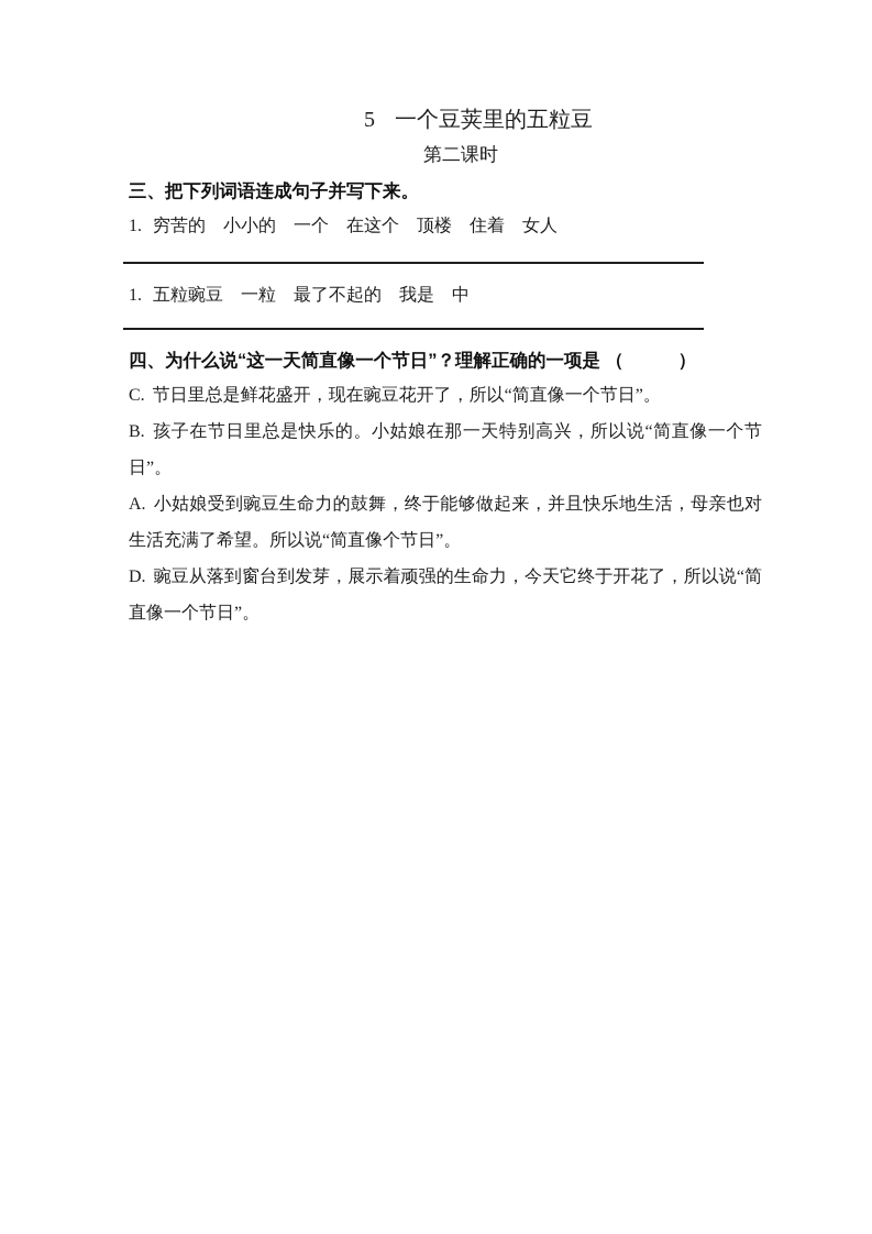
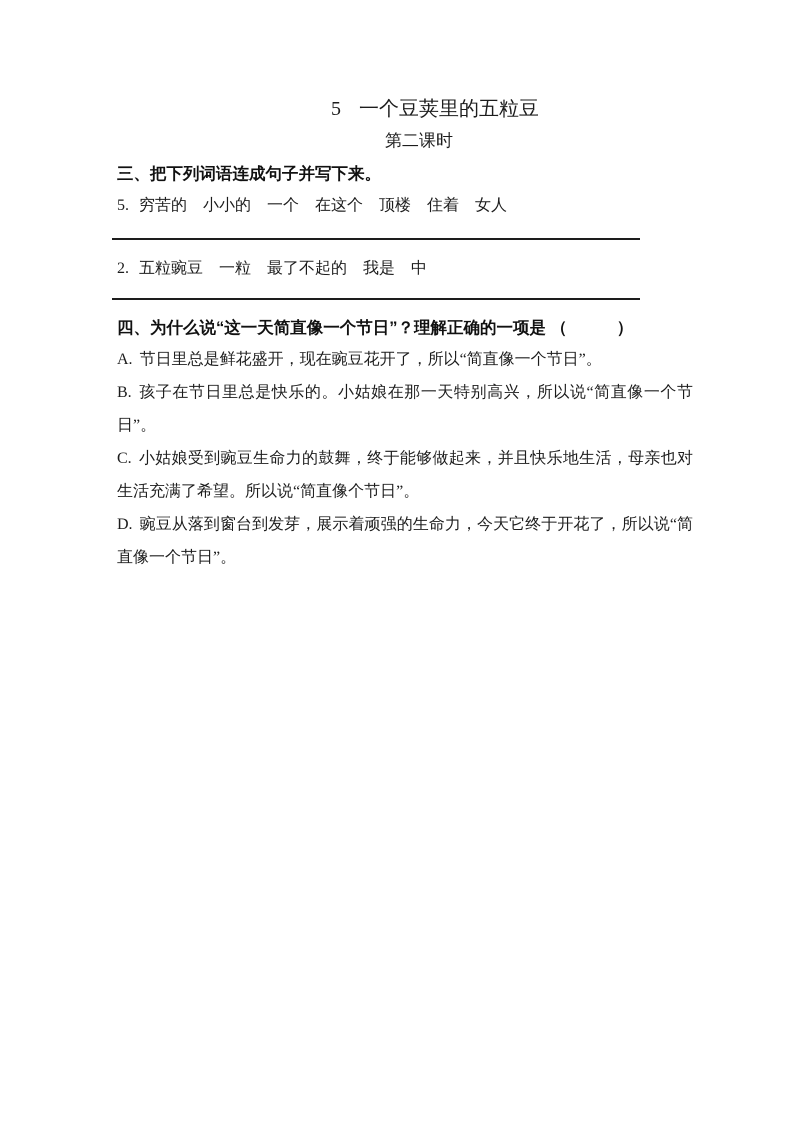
  5 一个豆荚里的五粒豆
  第二课时
  三、把下列词语连成句子并写下来。
- 1. 穷苦的 小小的 一个 在这个 顶楼 住着 女人
+ 5. 穷苦的 小小的 一个 在这个 顶楼 住着 女人
- 1. 五粒豌豆 一粒 最了不起的 我是 中
+ 2. 五粒豌豆 一粒 最了不起的 我是 中
  四、为什么说“这一天简直像一个节日”？理解正确的一项是 （ ）
- C. 节日里总是鲜花盛开，现在豌豆花开了，所以“简直像一个节日”。
+ A. 节日里总是鲜花盛开，现在豌豆花开了，所以“简直像一个节日”。
  B. 孩子在节日里总是快乐的。小姑娘在那一天特别高兴，所以说“简直像一个节日”。
- A. 小姑娘受到豌豆生命力的鼓舞，终于能够做起来，并且快乐地生活，母亲也对生活充满了希望。所以说“简直像个节日”。
+ C. 小姑娘受到豌豆生命力的鼓舞，终于能够做起来，并且快乐地生活，母亲也对生活充满了希望。所以说“简直像个节日”。
  D. 豌豆从落到窗台到发芽，展示着顽强的生命力，今天它终于开花了，所以说“简直像一个节日”。
